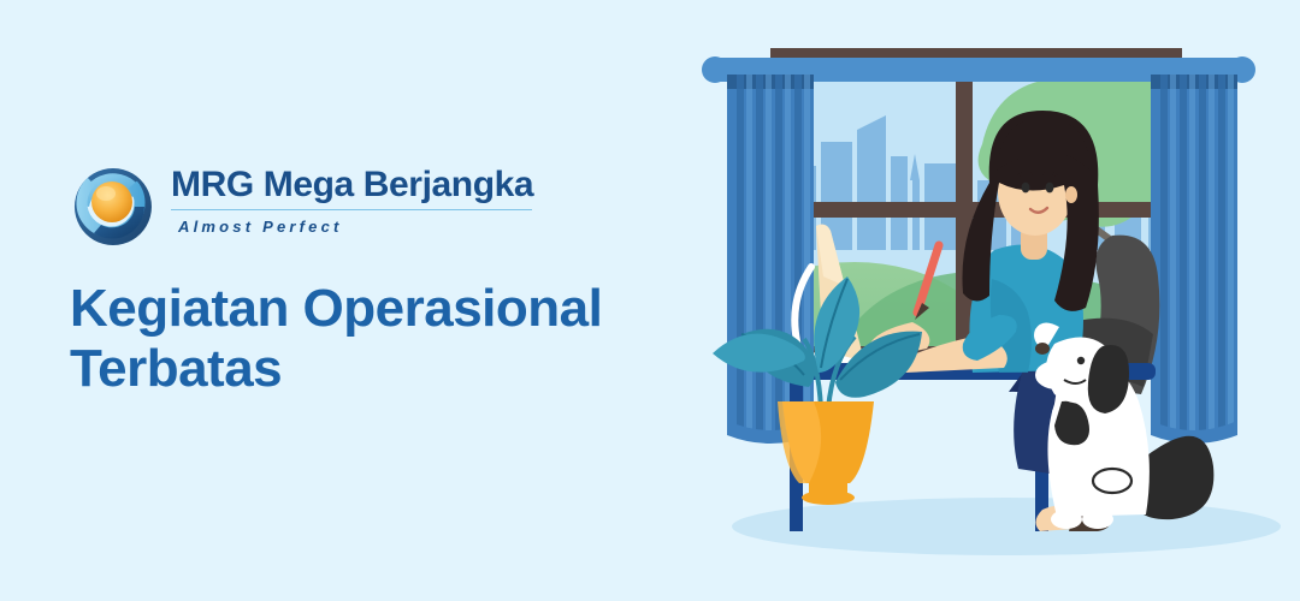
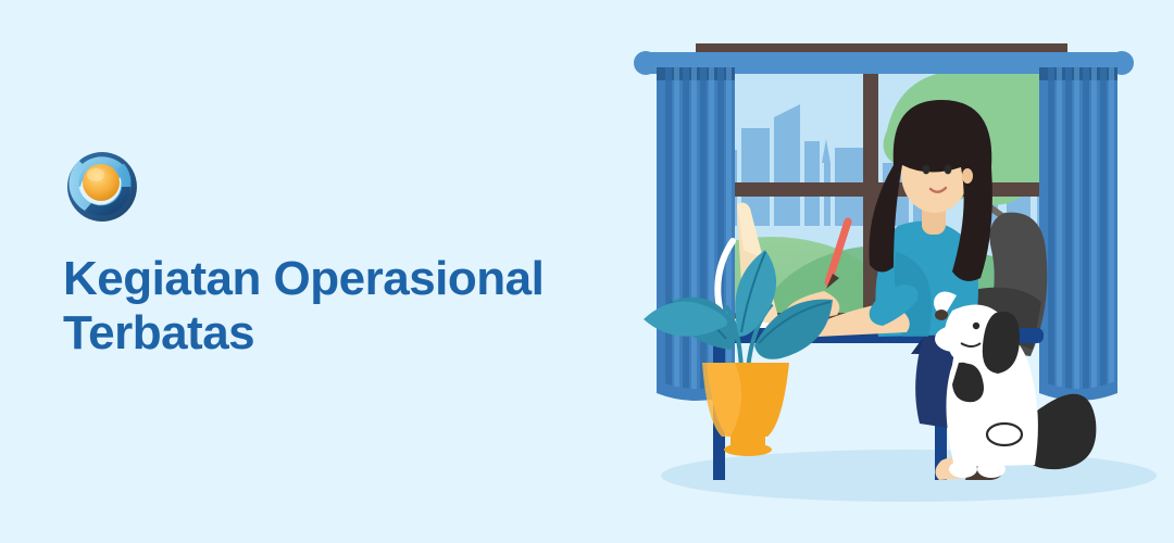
- MRG Mega Berjangka
- Almost Perfect
  Kegiatan Operasional
  Terbatas
